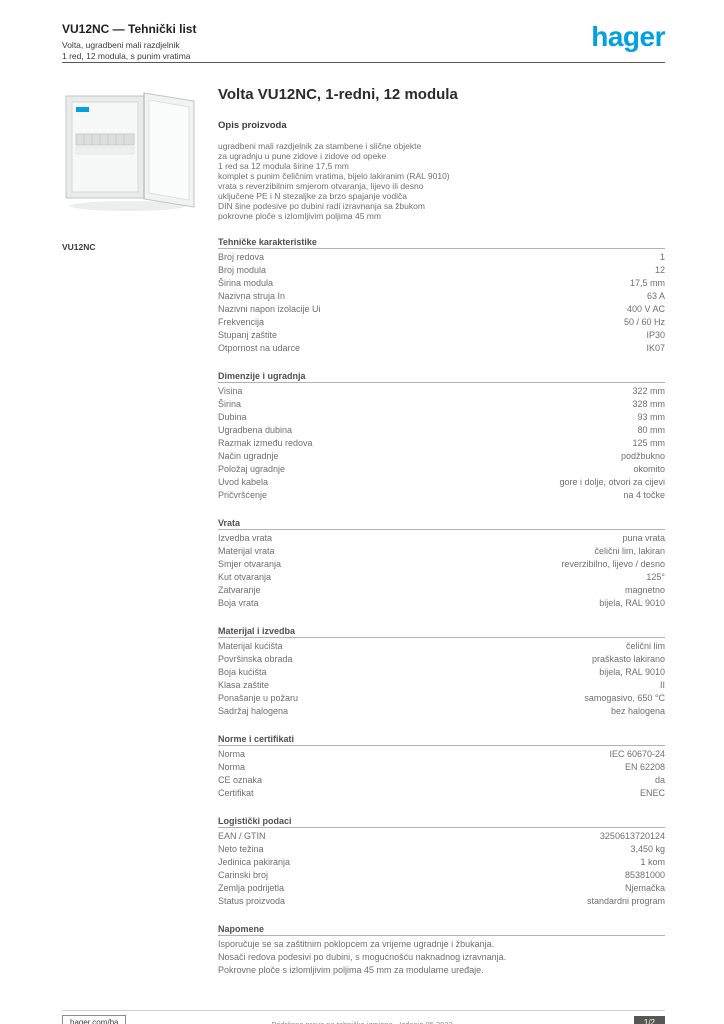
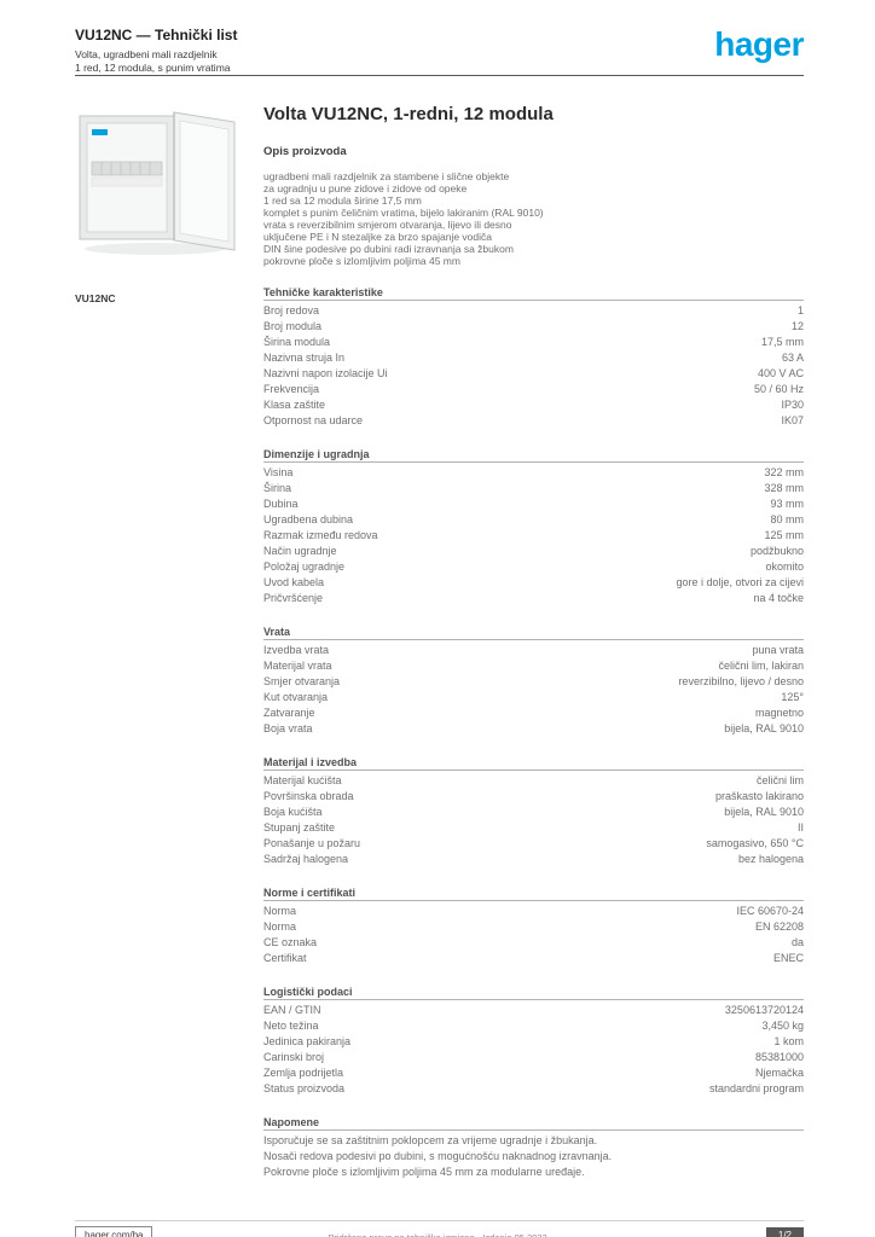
  VU12NC — Tehnički list
  Volta, ugradbeni mali razdjelnik
  1 red, 12 modula, s punim vratima
  hager
  VU12NC
  Volta VU12NC, 1-redni, 12 modula
  Opis proizvoda
  ugradbeni mali razdjelnik za stambene i slične objekte
  za ugradnju u pune zidove i zidove od opeke
  1 red sa 12 modula širine 17,5 mm
  komplet s punim čeličnim vratima, bijelo lakiranim (RAL 9010)
  vrata s reverzibilnim smjerom otvaranja, lijevo ili desno
  uključene PE i N stezaljke za brzo spajanje vodiča
  DIN šine podesive po dubini radi izravnanja sa žbukom
  pokrovne ploče s izlomljivim poljima 45 mm
  Tehničke karakteristike
  Broj redova
  1
  Broj modula
  12
  Širina modula
  17,5 mm
  Nazivna struja In
  63 A
  Nazivni napon izolacije Ui
  400 V AC
  Frekvencija
  50 / 60 Hz
- Stupanj zaštite
+ Klasa zaštite
  IP30
  Otpornost na udarce
  IK07
  Dimenzije i ugradnja
  Visina
  322 mm
  Širina
  328 mm
  Dubina
  93 mm
  Ugradbena dubina
  80 mm
  Razmak između redova
  125 mm
  Način ugradnje
  podžbukno
  Položaj ugradnje
  okomito
  Uvod kabela
  gore i dolje, otvori za cijevi
  Pričvršćenje
  na 4 točke
  Vrata
  Izvedba vrata
  puna vrata
  Materijal vrata
  čelični lim, lakiran
  Smjer otvaranja
  reverzibilno, lijevo / desno
  Kut otvaranja
  125°
  Zatvaranje
  magnetno
  Boja vrata
  bijela, RAL 9010
  Materijal i izvedba
  Materijal kućišta
  čelični lim
  Površinska obrada
  praškasto lakirano
  Boja kućišta
  bijela, RAL 9010
- Klasa zaštite
+ Stupanj zaštite
  II
  Ponašanje u požaru
  samogasivo, 650 °C
  Sadržaj halogena
  bez halogena
  Norme i certifikati
  Norma
  IEC 60670-24
  Norma
  EN 62208
  CE oznaka
  da
  Certifikat
  ENEC
  Logistički podaci
  EAN / GTIN
  3250613720124
  Neto težina
  3,450 kg
  Jedinica pakiranja
  1 kom
  Carinski broj
  85381000
  Zemlja podrijetla
  Njemačka
  Status proizvoda
  standardni program
  Napomene
  Isporučuje se sa zaštitnim poklopcem za vrijeme ugradnje i žbukanja.
  Nosači redova podesivi po dubini, s mogućnošću naknadnog izravnanja.
  Pokrovne ploče s izlomljivim poljima 45 mm za modularne uređaje.
  hager.com/ba
  1/2
